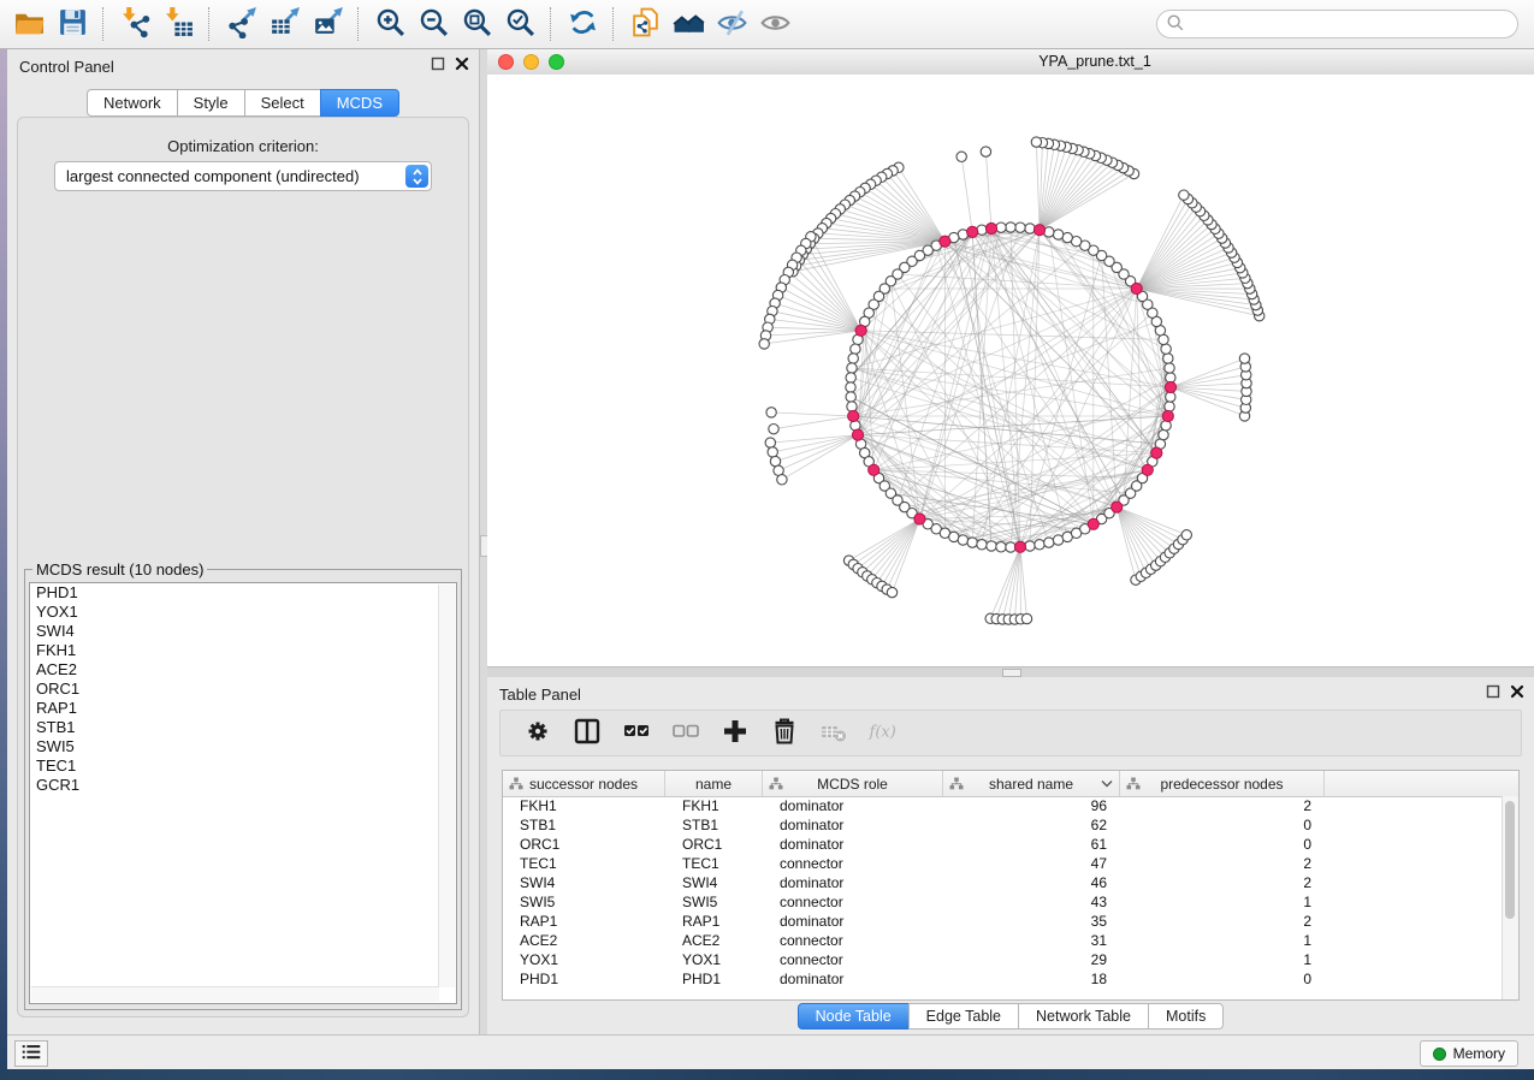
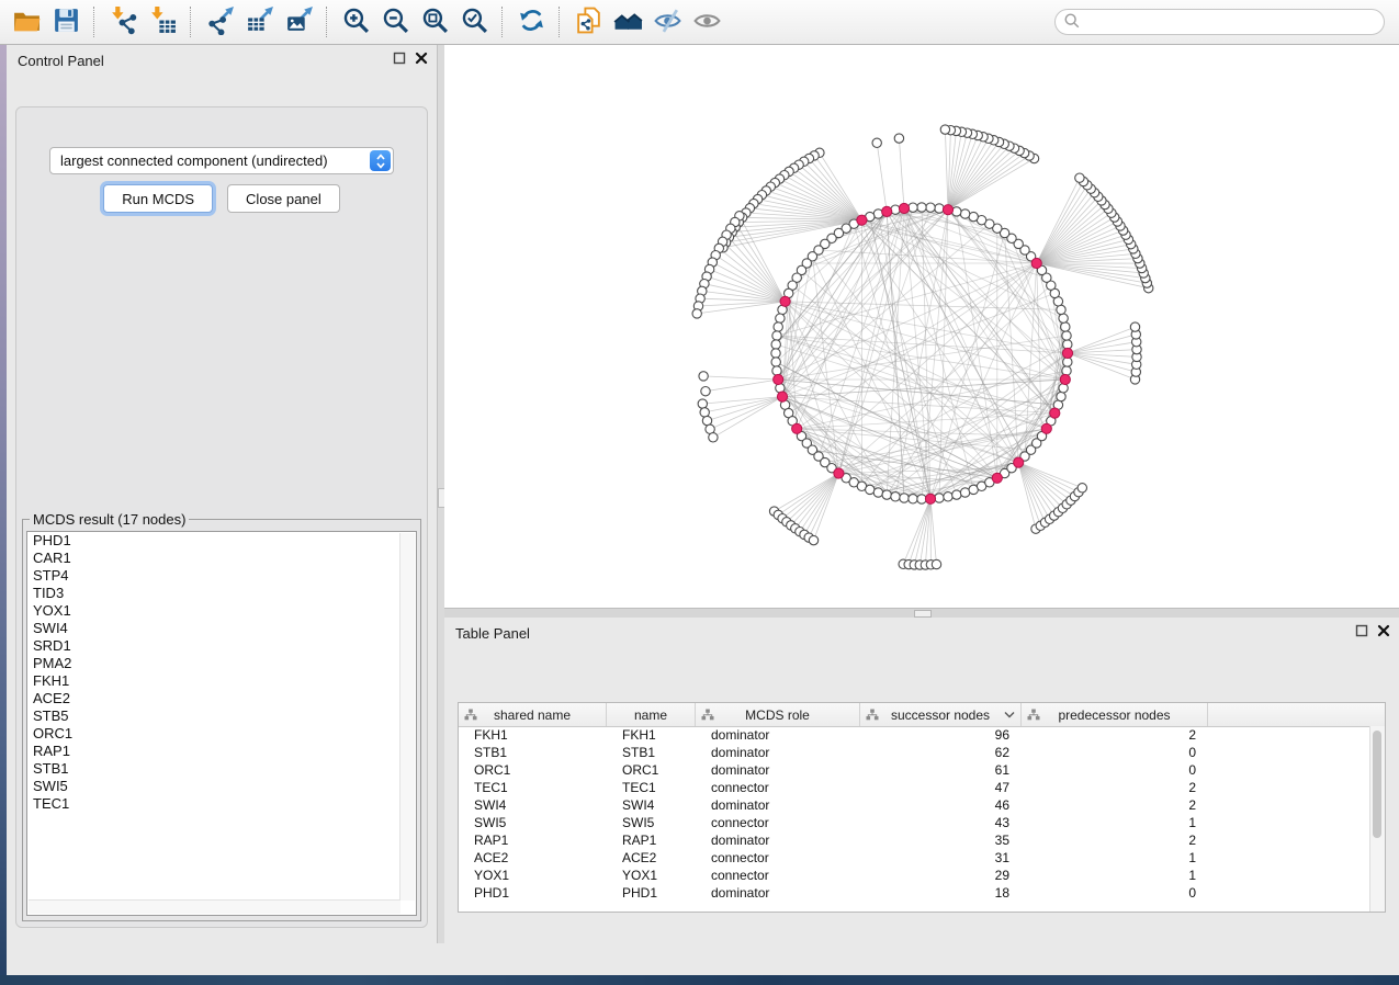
  Control Panel
- Network
- Style
- Select
- MCDS
- Optimization criterion:
  largest connected component (undirected)
+ Run MCDS
+ Close panel
- MCDS result (10 nodes)
+ MCDS result (17 nodes)
  PHD1
+ CAR1
+ STP4
+ TID3
  YOX1
  SWI4
+ SRD1
+ PMA2
  FKH1
  ACE2
+ STB5
  ORC1
  RAP1
  STB1
  SWI5
  TEC1
- GCR1
- YPA_prune.txt_1
  Table Panel
- f(x)
- successor nodes
+ shared name
  name
  MCDS role
- shared name
+ successor nodes
  predecessor nodes
  FKH1
  FKH1
  dominator
  96
  2
  STB1
  STB1
  dominator
  62
  0
  ORC1
  ORC1
  dominator
  61
  0
  TEC1
  TEC1
  connector
  47
  2
  SWI4
  SWI4
  dominator
  46
  2
  SWI5
  SWI5
  connector
  43
  1
  RAP1
  RAP1
  dominator
  35
  2
  ACE2
  ACE2
  connector
  31
  1
  YOX1
  YOX1
  connector
  29
  1
  PHD1
  PHD1
  dominator
  18
  0
- Node Table
- Edge Table
- Network Table
- Motifs
- Memory
